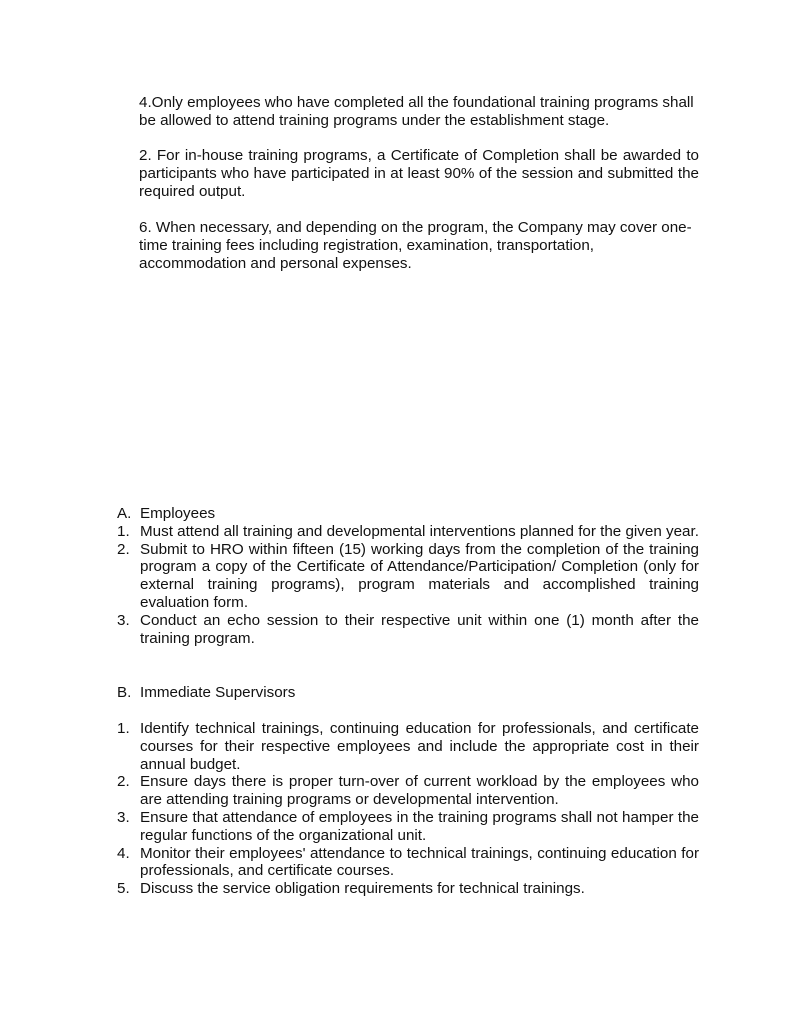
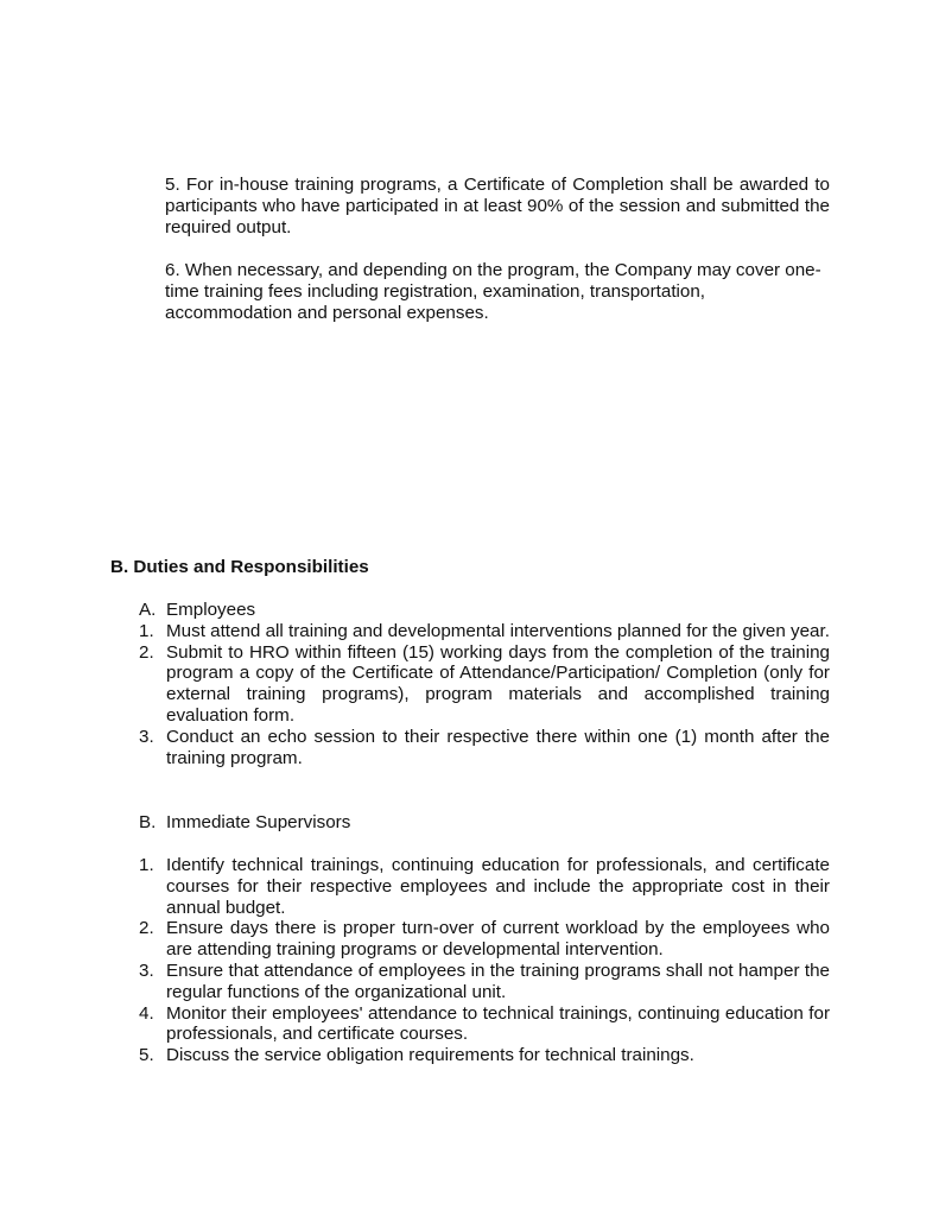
- 4.Only employees who have completed all the foundational training programs shall be allowed to attend training programs under the establishment stage.
- 2. For in-house training programs, a Certificate of Completion shall be awarded to participants who have participated in at least 90% of the session and submitted the required output.
+ 5. For in-house training programs, a Certificate of Completion shall be awarded to participants who have participated in at least 90% of the session and submitted the required output.
  6. When necessary, and depending on the program, the Company may cover one-time training fees including registration, examination, transportation, accommodation and personal expenses.
+ B. Duties and Responsibilities
  A.
  Employees
  1.
  Must attend all training and developmental interventions planned for the given year.
  2.
  Submit to HRO within fifteen (15) working days from the completion of the training program a copy of the Certificate of Attendance/Participation/ Completion (only for external training programs), program materials and accomplished training evaluation form.
  3.
- Conduct an echo session to their respective unit within one (1) month after the training program.
+ Conduct an echo session to their respective there within one (1) month after the training program.
  B.
  Immediate Supervisors
  1.
  Identify technical trainings, continuing education for professionals, and certificate courses for their respective employees and include the appropriate cost in their annual budget.
  2.
  Ensure days there is proper turn-over of current workload by the employees who are attending training programs or developmental intervention.
  3.
  Ensure that attendance of employees in the training programs shall not hamper the regular functions of the organizational unit.
  4.
  Monitor their employees' attendance to technical trainings, continuing education for professionals, and certificate courses.
  5.
  Discuss the service obligation requirements for technical trainings.
